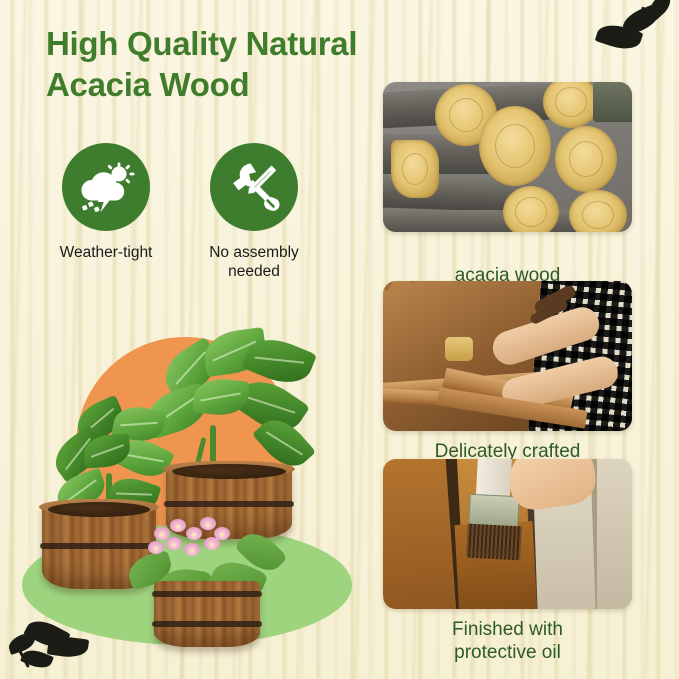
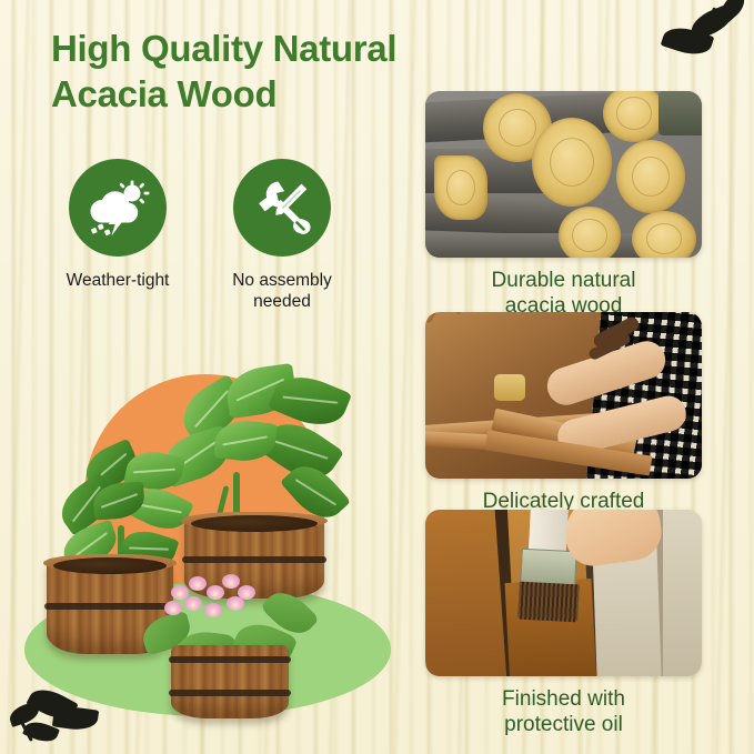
  High Quality Natural
  Acacia Wood
  Weather-tight
  No assembly
  needed
+ Durable natural
  acacia wood
  Delicately crafted
  Finished with
  protective oil
